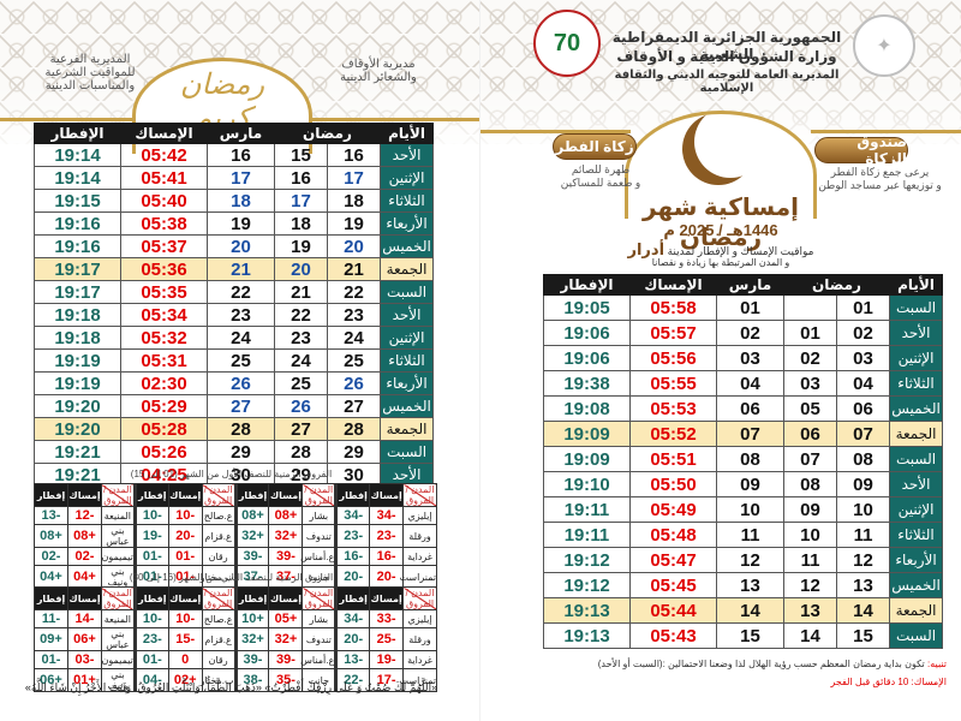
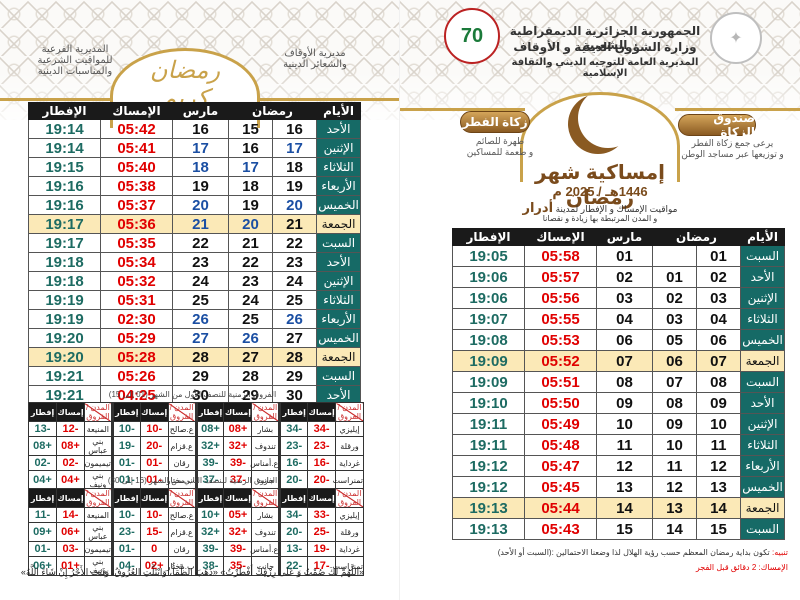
  رمضان كريم
  مديرية الأوقاف
  والشعائر الدينية
  المديرية الفرعية
  للمواقيت الشرعية
  والمناسبات الدينية
  الأيام	رمضان	مارس	الإمساك	الإفطار
  الأحد	16	15	16	05:42	19:14
  الإثنين	17	16	17	05:41	19:14
  الثلاثاء	18	17	18	05:40	19:15
  الأربعاء	19	18	19	05:38	19:16
  الخميس	20	19	20	05:37	19:16
  الجمعة	21	20	21	05:36	19:17
  السبت	22	21	22	05:35	19:17
  الأحد	23	22	23	05:34	19:18
  الإثنين	24	23	24	05:32	19:18
  الثلاثاء	25	24	25	05:31	19:19
  الأربعاء	26	25	26	02:30	19:19
  الخميس	27	26	27	05:29	19:20
  الجمعة	28	27	28	05:28	19:20
  السبت	29	28	29	05:26	19:21
  الأحد	30	29	30	04:25	19:21
  الفروق الزمنية للنصف الأول من الشهر (01 إلى 15)
  المدن / الفروق	إمساك	إفطار	المدن / الفروق	إمساك	إفطار	المدن / الفروق	إمساك	إفطار	المدن / الفروق	إمساك	إفطار
  إيليزي	-34	-34	بشار	+08	+08	ع.صالح	-10	-10	المنيعة	-12	-13
  ورقلة	-23	-23	تندوف	+32	+32	ع.قزام	-20	-19	بني عباس	+08	+08
  غرداية	-16	-16	ع.أمناس	-39	-39	رقان	-01	-01	تيميمون	-02	-02
  تمنراست	-20	-20	جانت	-37	-37	ب.مختار	-01	-01	بني ونيف	+04	+04
  الفروق الزمنية للنصف الاني من الشهر (16 إلى 30)
  المدن / الفروق	إمساك	إفطار	المدن / الفروق	إمساك	إفطار	المدن / الفروق	إمساك	إفطار	المدن / الفروق	إمساك	إفطار
  إيليزي	-33	-34	بشار	+05	+10	ع.صالح	-10	-10	المنيعة	-14	-11
  ورقلة	-25	-20	تندوف	+32	+32	ع.قزام	-15	-23	بني عباس	+06	+09
  غرداية	-19	-13	ع.أمناس	-39	-39	رقان	0	-01	تيميمون	-03	-01
  تمنراست	-17	-22	جانت	-35	-38	ب.مختار	+02	-04	بني ونيف	+01	+06
  «اللَّهُمَّ لَكَ صُمْتُ وَ عَلَى رِزْقِكَ أَفْطَرْتُ» «ذَهَبَ الظَّمَأُ، وَابْتَلَّتِ العُرُوقُ، وَثَبَتَ الأَجْرُ إِنْ شَاءَ اللَّهُ»
  70
  ✦
  الجمهورية الجزائرية الديمقراطية الشعبية
  وزارة الشؤون الدينية و الأوقاف
  المديرية العامة للتوجيه الديني والثقافة الإسلامية
  زكاة الفطر
  صندوق الزكاة
  طهرة للصائم
  و طعمة للمساكين
  يرعى جمع زكاة الفطر
  و توزيعها عبر مساجد الوطن
  إمساكية شهر رمضان
  1446هـ / 2025 م
  مواقيت الإمساك و الإفطار لمدينة أدرار
  و المدن المرتبطة بها زيادة و نقصانا
  الأيام	رمضان	مارس	الإمساك	الإفطار
  السبت	01		01	05:58	19:05
  الأحد	02	01	02	05:57	19:06
  الإثنين	03	02	03	05:56	19:06
- الثلاثاء	04	03	04	05:55	19:38
+ الثلاثاء	04	03	04	05:55	19:07
  الخميس	06	05	06	05:53	19:08
  الجمعة	07	06	07	05:52	19:09
  السبت	08	07	08	05:51	19:09
  الأحد	09	08	09	05:50	19:10
  الإثنين	10	09	10	05:49	19:11
  الثلاثاء	11	10	11	05:48	19:11
  الأربعاء	12	11	12	05:47	19:12
  الخميس	13	12	13	05:45	19:12
  الجمعة	14	13	14	05:44	19:13
  السبت	15	14	15	05:43	19:13
  تنبيه: تكون بداية رمضان المعظم حسب رؤية الهلال لذا وضعنا الاحتمالين :(السبت أو الأحد)
- الإمساك: 10 دقائق قبل الفجر
+ الإمساك: 2 دقائق قبل الفجر
